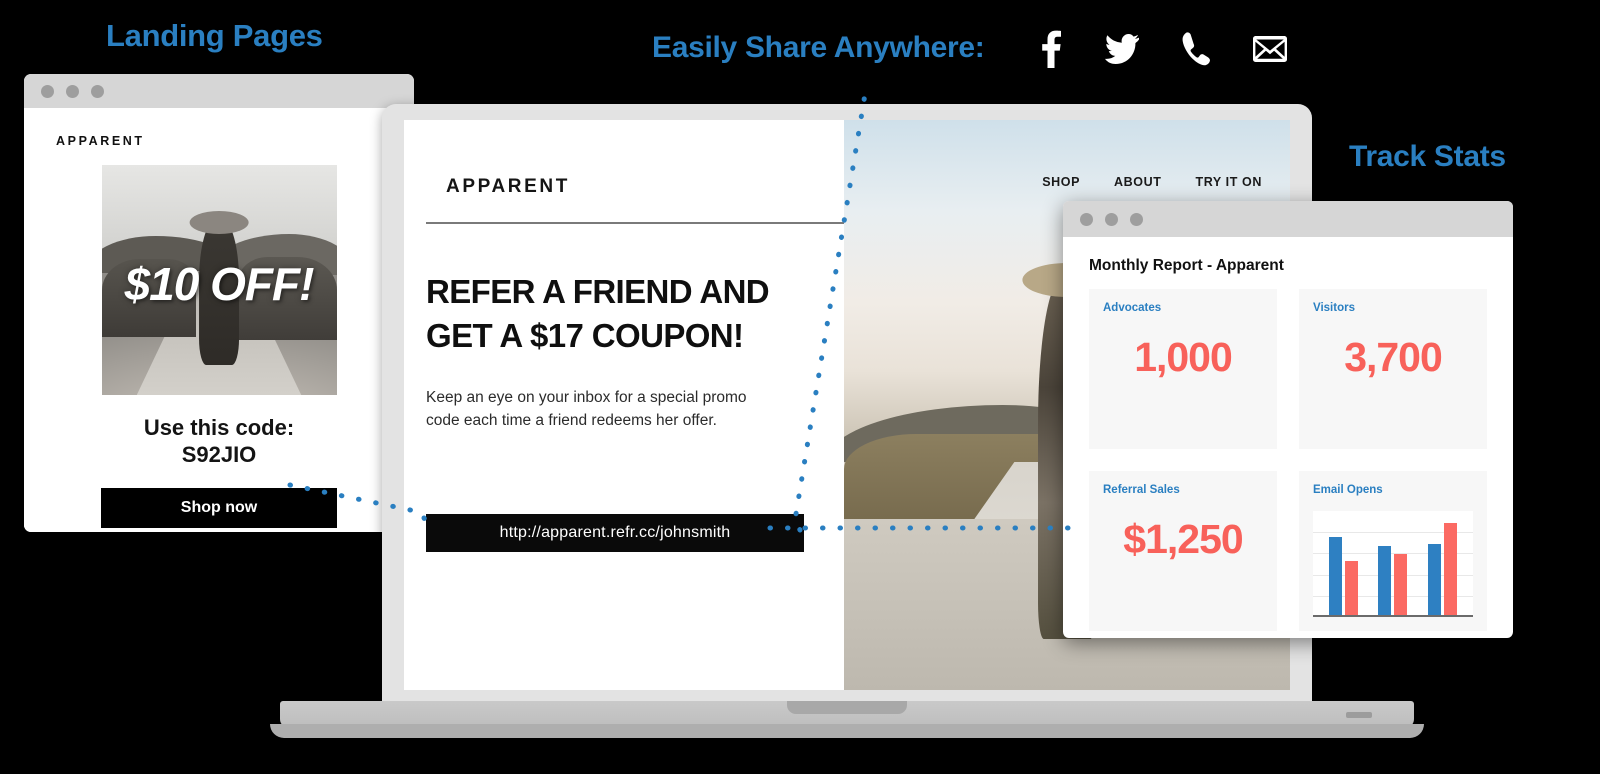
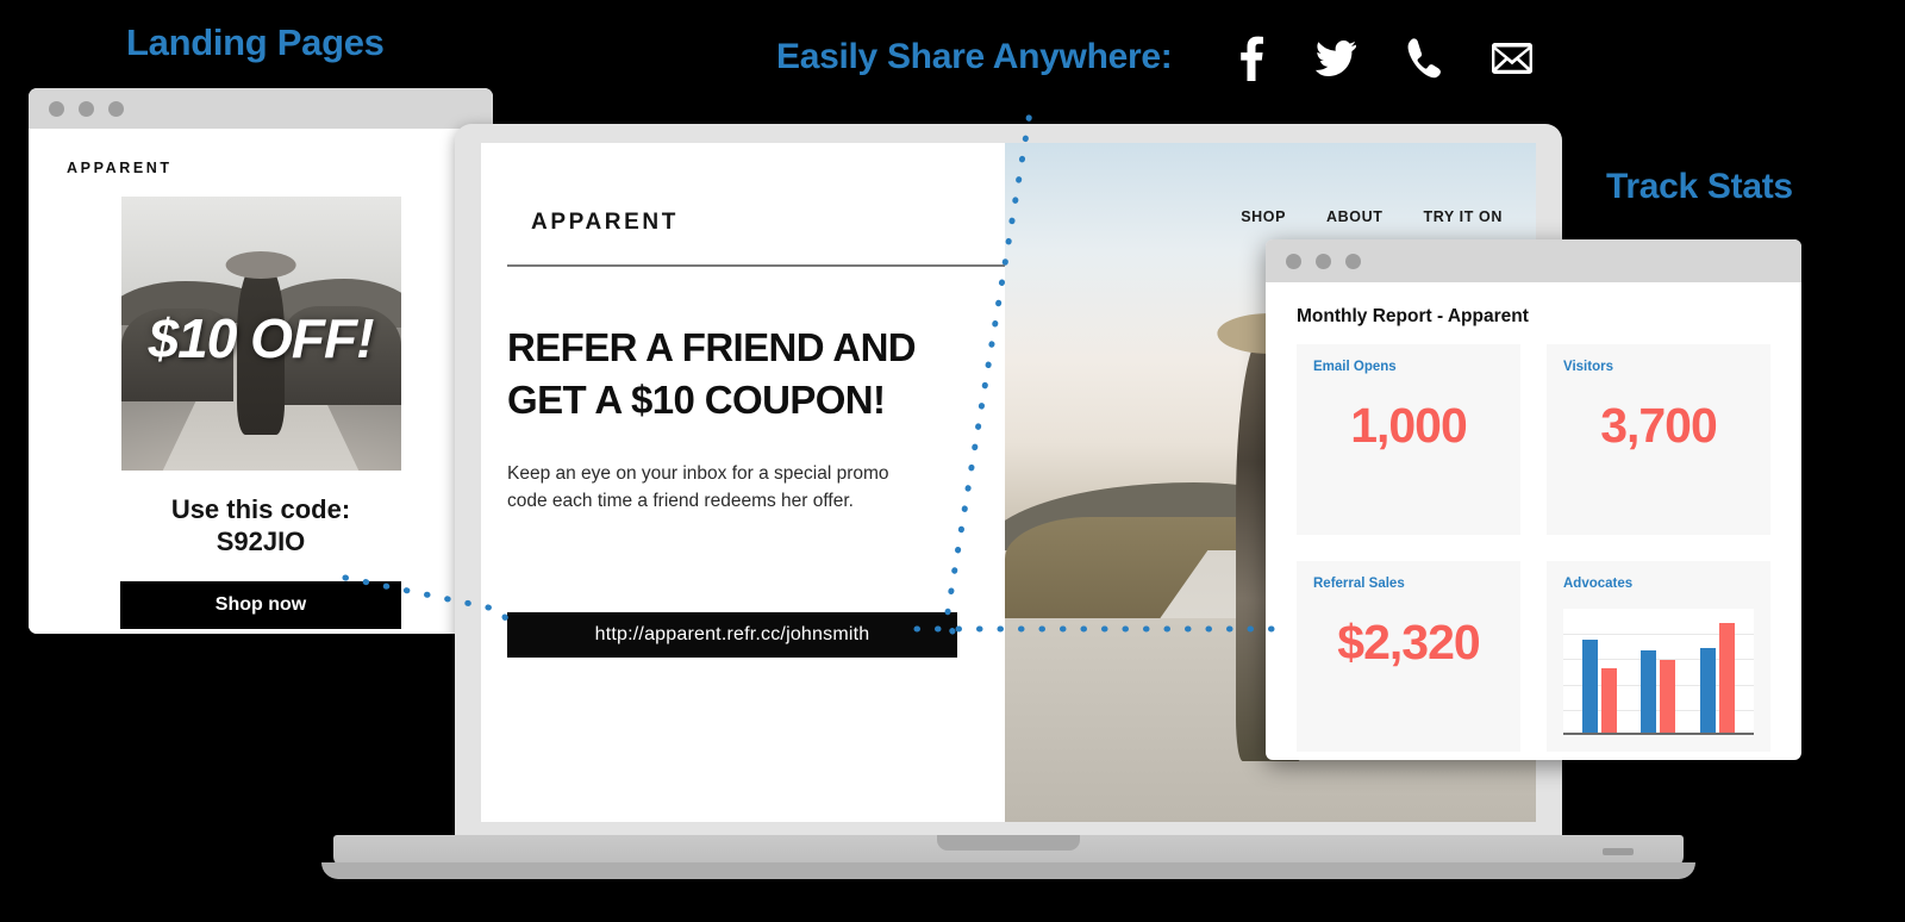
  Landing Pages
  Easily Share Anywhere:
  Track Stats
  APPARENT
  $10 OFF!
  Use this code:
  S92JIO
  Shop now
  APPARENT
- REFER A FRIEND AND GET A $17 COUPON!
+ REFER A FRIEND AND GET A $10 COUPON!
  Keep an eye on your inbox for a special promo code each time a friend redeems her offer.
  http://apparent.refr.cc/johnsmith
  SHOP
  ABOUT
  TRY IT ON
  Monthly Report - Apparent
- Advocates
+ Email Opens
  1,000
  Visitors
  3,700
  Referral Sales
- $1,250
+ $2,320
- Email Opens
+ Advocates
